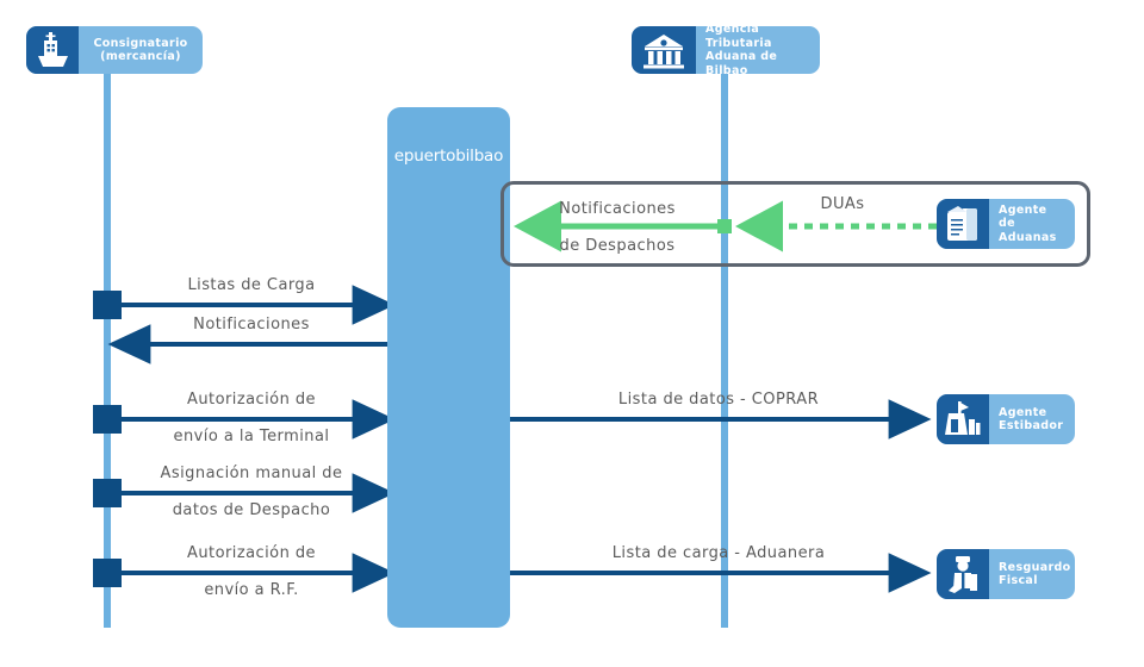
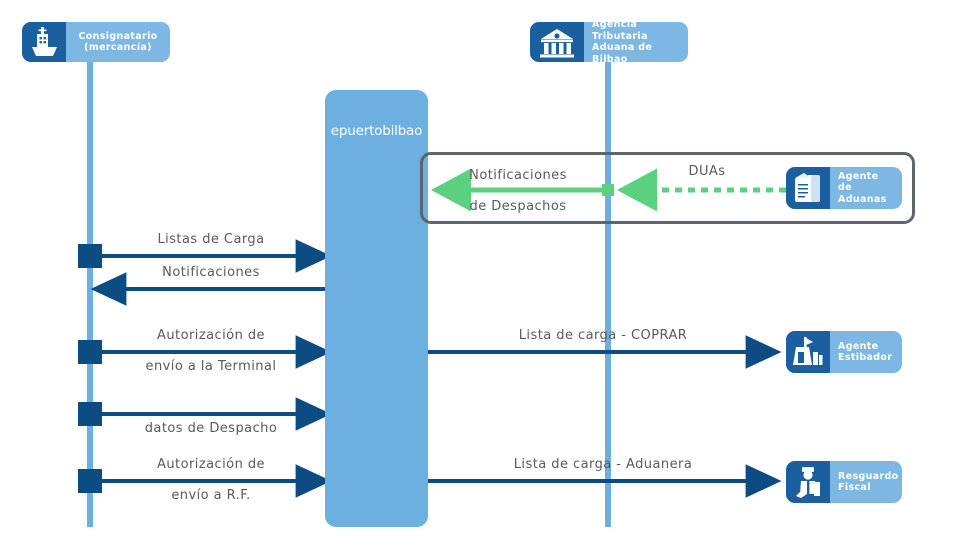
  epuertobilbao
  Consignatario
  (mercancía)
  Agencia Tributaria
  Aduana de Bilbao
  Agente de
  Aduanas
  Agente
  Estibador
  Resguardo
  Fiscal
  Notificaciones
  de Despachos
  DUAs
  Listas de Carga
  Notificaciones
  Autorización de
  envío a la Terminal
- Lista de datos - COPRAR
+ Lista de carga - COPRAR
- Asignación manual de
  datos de Despacho
  Autorización de
  envío a R.F.
  Lista de carga - Aduanera
